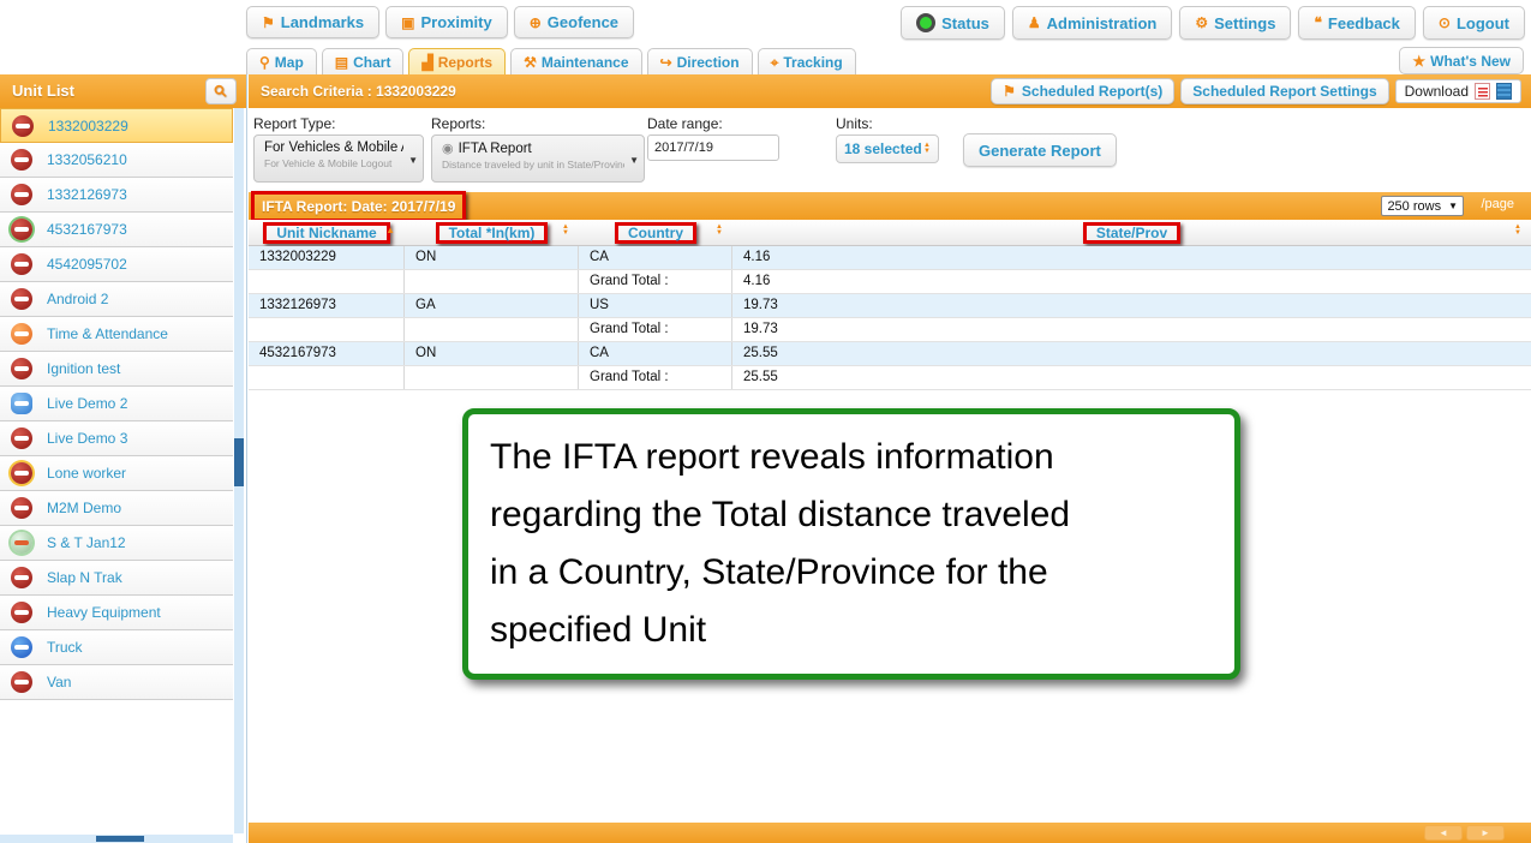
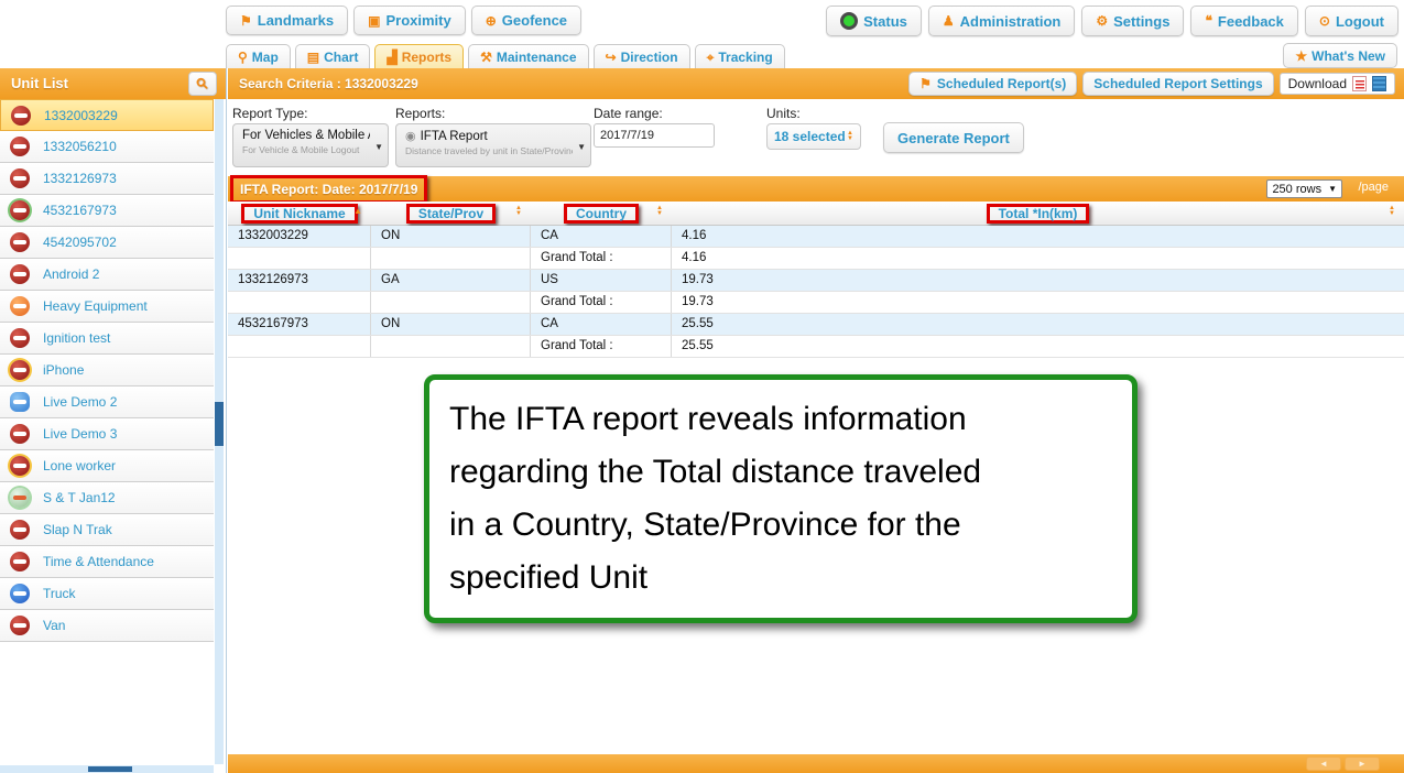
  ⚑
  Landmarks
  ▣
  Proximity
  ⊕
  Geofence
  Status
  ♟
  Administration
  ⚙
  Settings
  ❝
  Feedback
  ⊙
  Logout
  ⚲
  Map
  ▤
  Chart
  ▟
  Reports
  ⚒
  Maintenance
  ↪
  Direction
  ⌖
  Tracking
  ★
  What's New
  Unit List
  1332003229
  1332056210
  1332126973
  4532167973
  4542095702
  Android 2
- Time & Attendance
+ Heavy Equipment
  Ignition test
+ iPhone
  Live Demo 2
  Live Demo 3
  Lone worker
- M2M Demo
  S & T Jan12
  Slap N Trak
- Heavy Equipment
+ Time & Attendance
  Truck
  Van
  Search Criteria : 1332003229
  ⚑
  Scheduled Report(s)
  Scheduled Report Settings
  Download
  Report Type:
  For Vehicles & Mobile
  For Vehicle & Mobile Logout
  ▼
  Reports:
  ◉
  IFTA Report
  Distance traveled by unit in State/Provin
  ▼
  Date range:
  2017/7/19
  Units:
  18 selected
  Generate Report
  IFTA Report: Date: 2017/7/19
  250 rows
  ▼
  /page
  Unit Nickname
  ▲
- Total *In(km)
+ State/Prov
  Country
- State/Prov
+ Total *In(km)
  1332003229
  ON
  CA
  4.16
  Grand Total :
  4.16
  1332126973
  GA
  US
  19.73
  Grand Total :
  19.73
  4532167973
  ON
  CA
  25.55
  Grand Total :
  25.55
  The IFTA report reveals information
  regarding the Total distance traveled
  in a Country, State/Province for the
  specified Unit
  ◄
  ►
